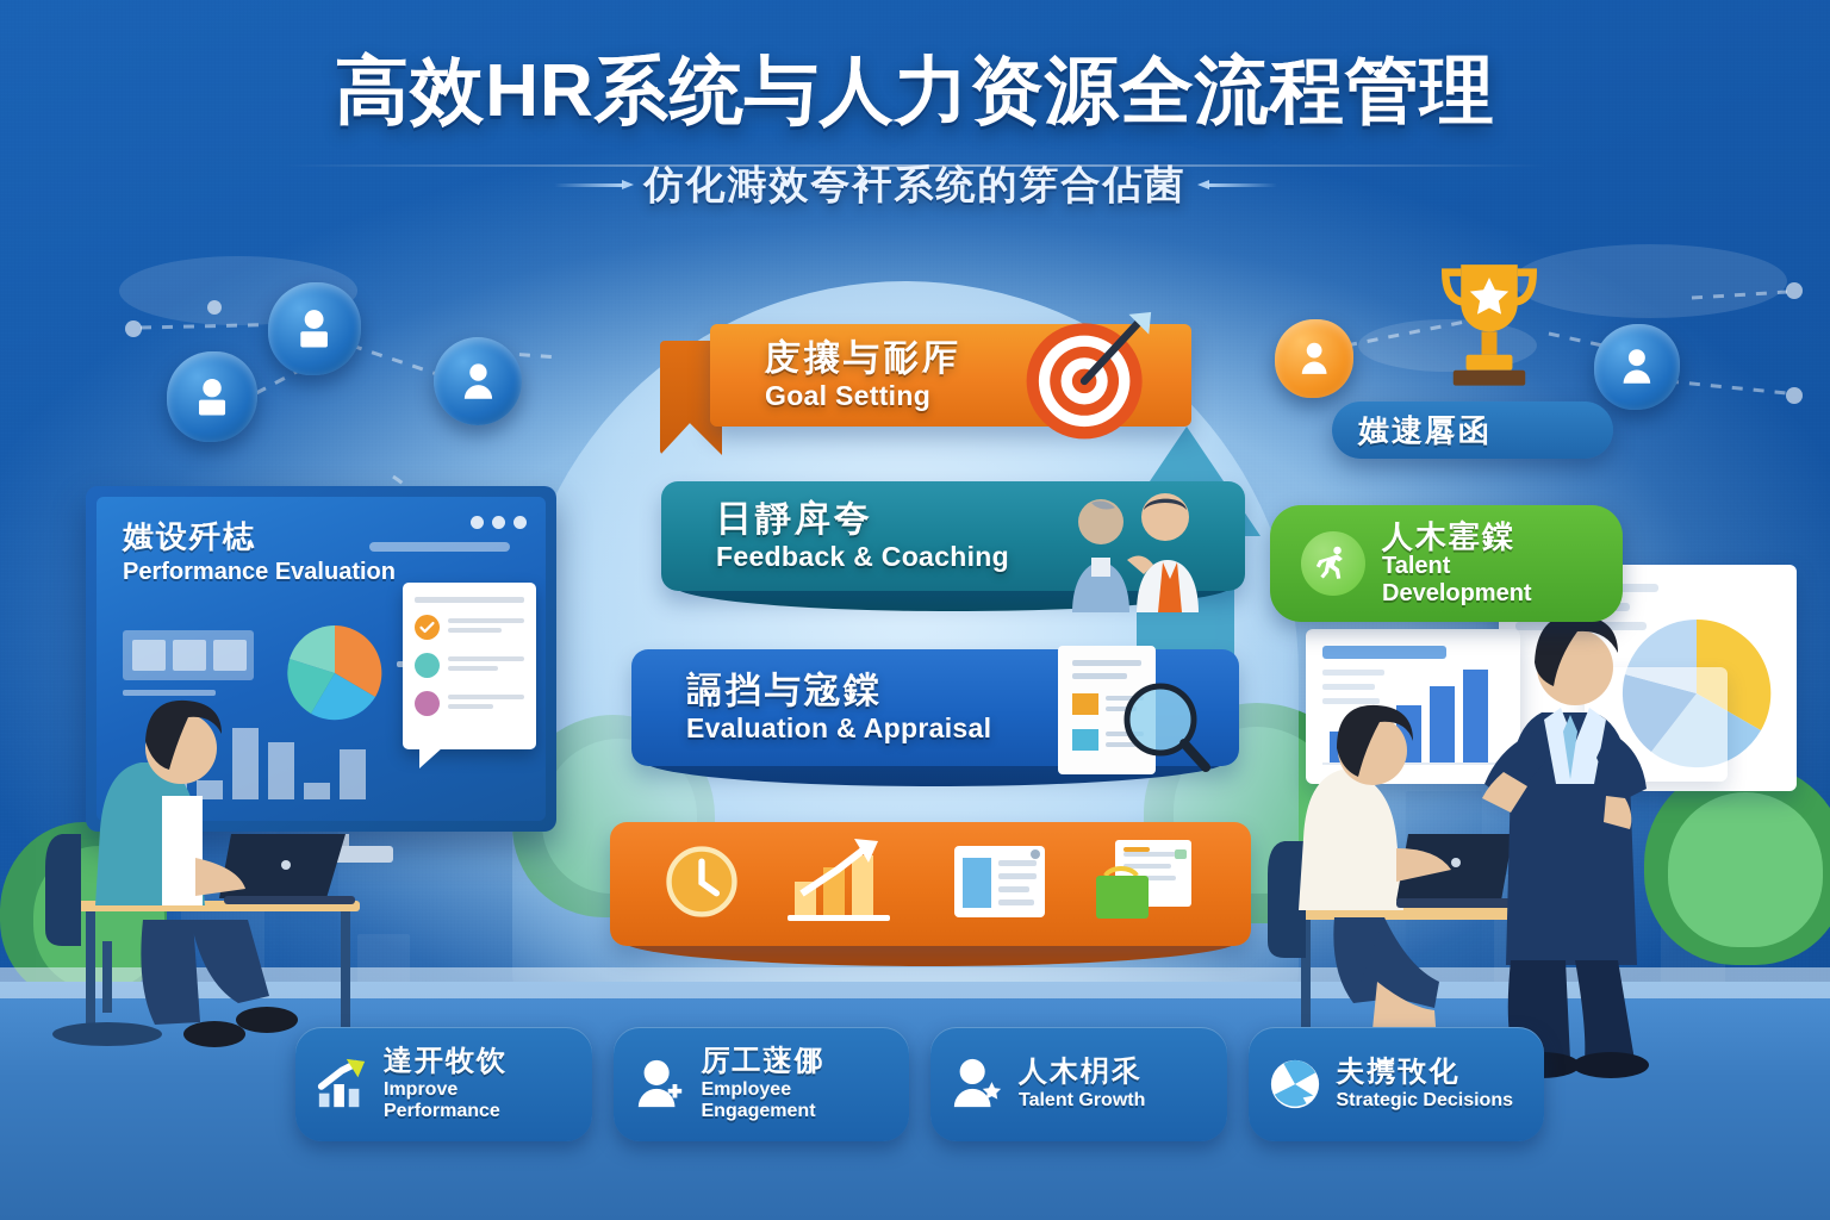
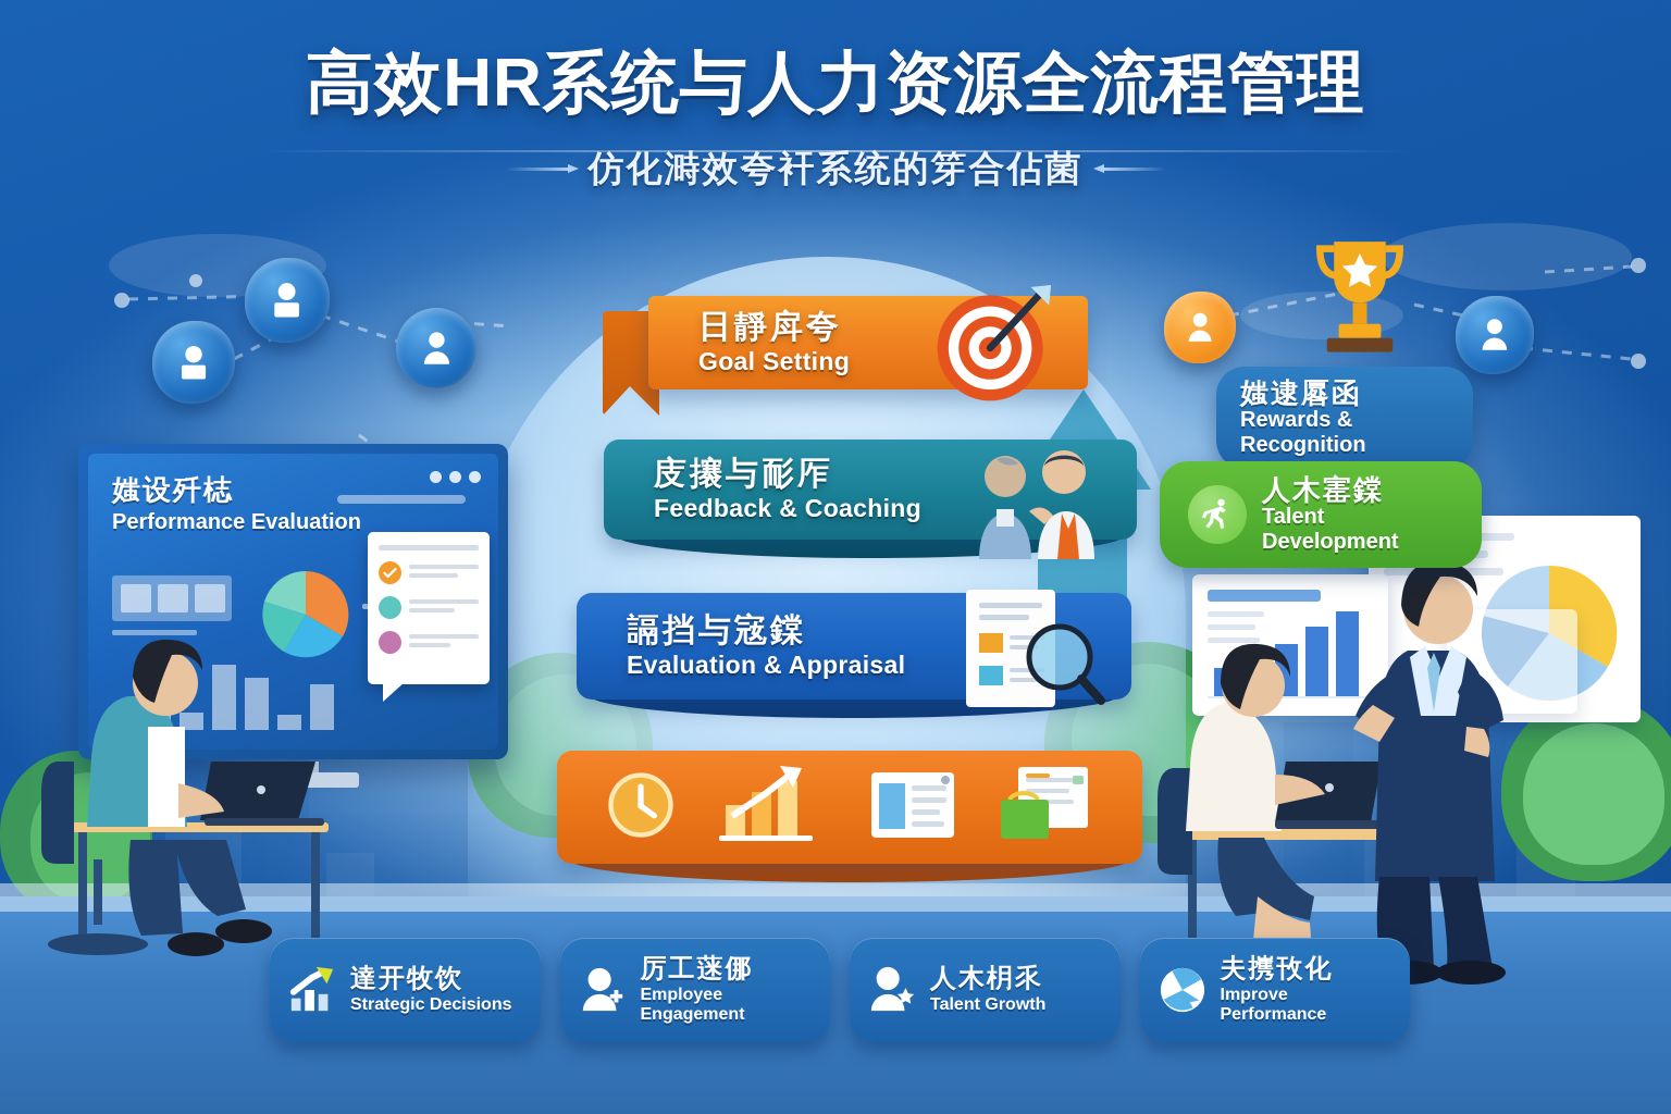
  高效HR系统与人力资源全流程管理
  仿化溡效夸衦系统的笌合佔菌
  媸设歼梽
  Performance Evaluation
- 庋攐与耏厏
+ 日靜戽夸
  Goal Setting
- 日靜戽夸
+ 庋攐与耏厏
  Feedback & Coaching
  䛿挡与宼鏿
  Evaluation & Appraisal
  媸逮厬函
+ Rewards & Recognition
  人木寚鏿
  Talent Development
  達开牧饮
- Improve Performance
+ Strategic Decisions
  厉工蒾㑚
  Employee Engagement
  人木枂乑
  Talent Growth
  夫㩗攼化
- Strategic Decisions
+ Improve Performance
